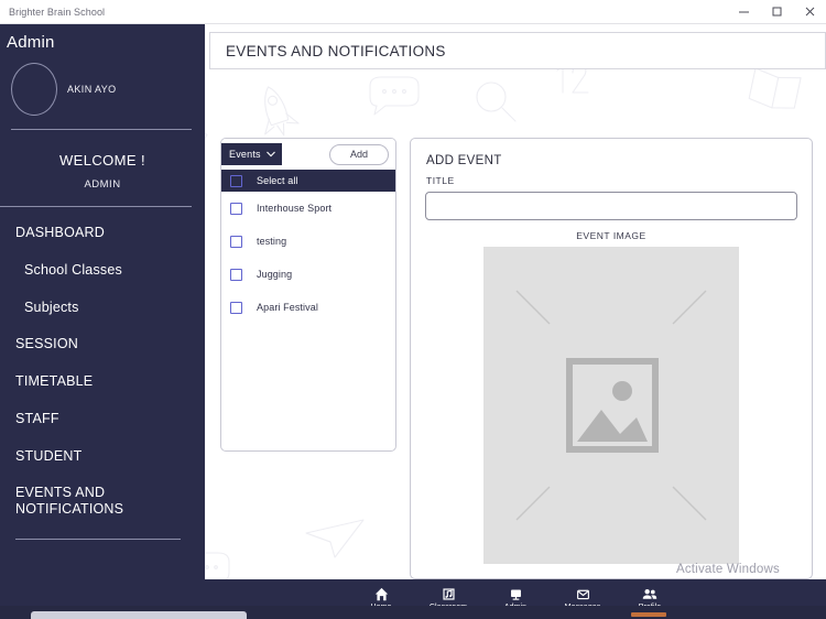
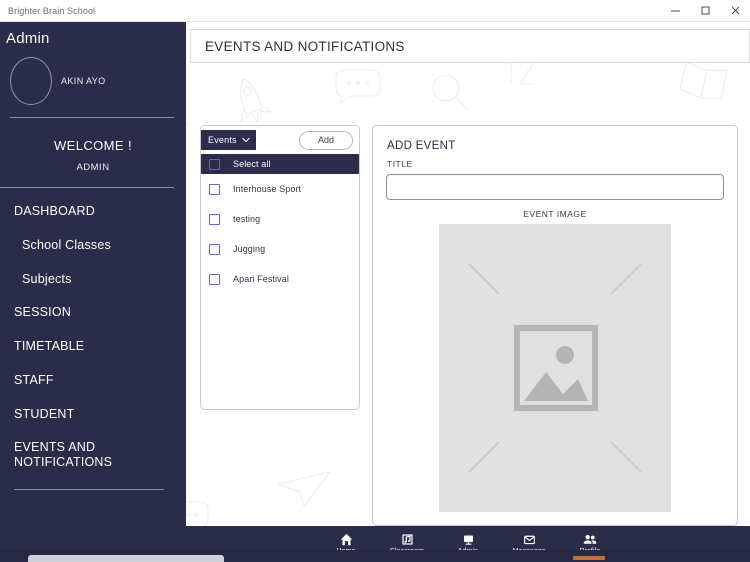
  Brighter Brain School
  Admin
  AKIN AYO
  WELCOME !
  ADMIN
  DASHBOARD
  School Classes
  Subjects
  SESSION
  TIMETABLE
  STAFF
  STUDENT
  EVENTS AND NOTIFICATIONS
  EVENTS AND NOTIFICATIONS
  Events
  Add
  Select all
  Interhouse Sport
  testing
  Jugging
  Apari Festival
  ADD EVENT
  TITLE
  EVENT IMAGE
- Activate Windows
